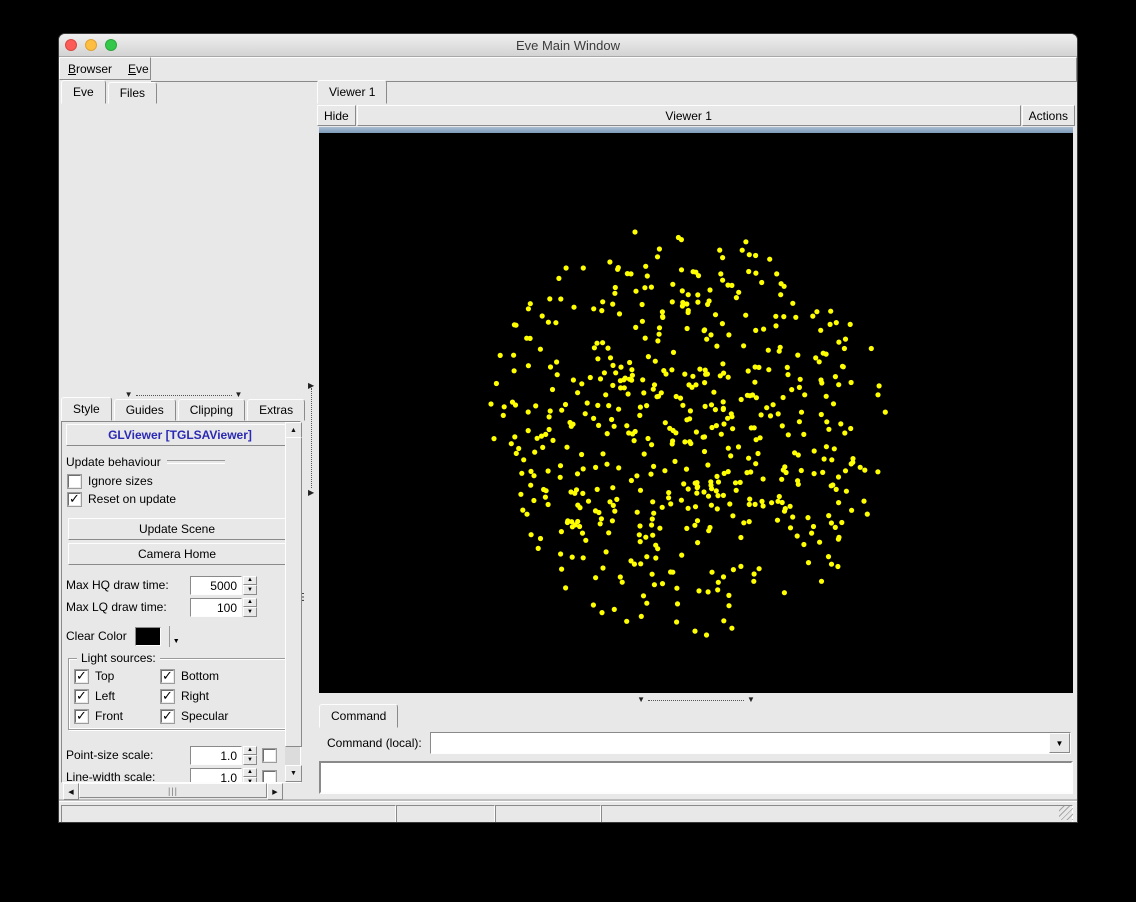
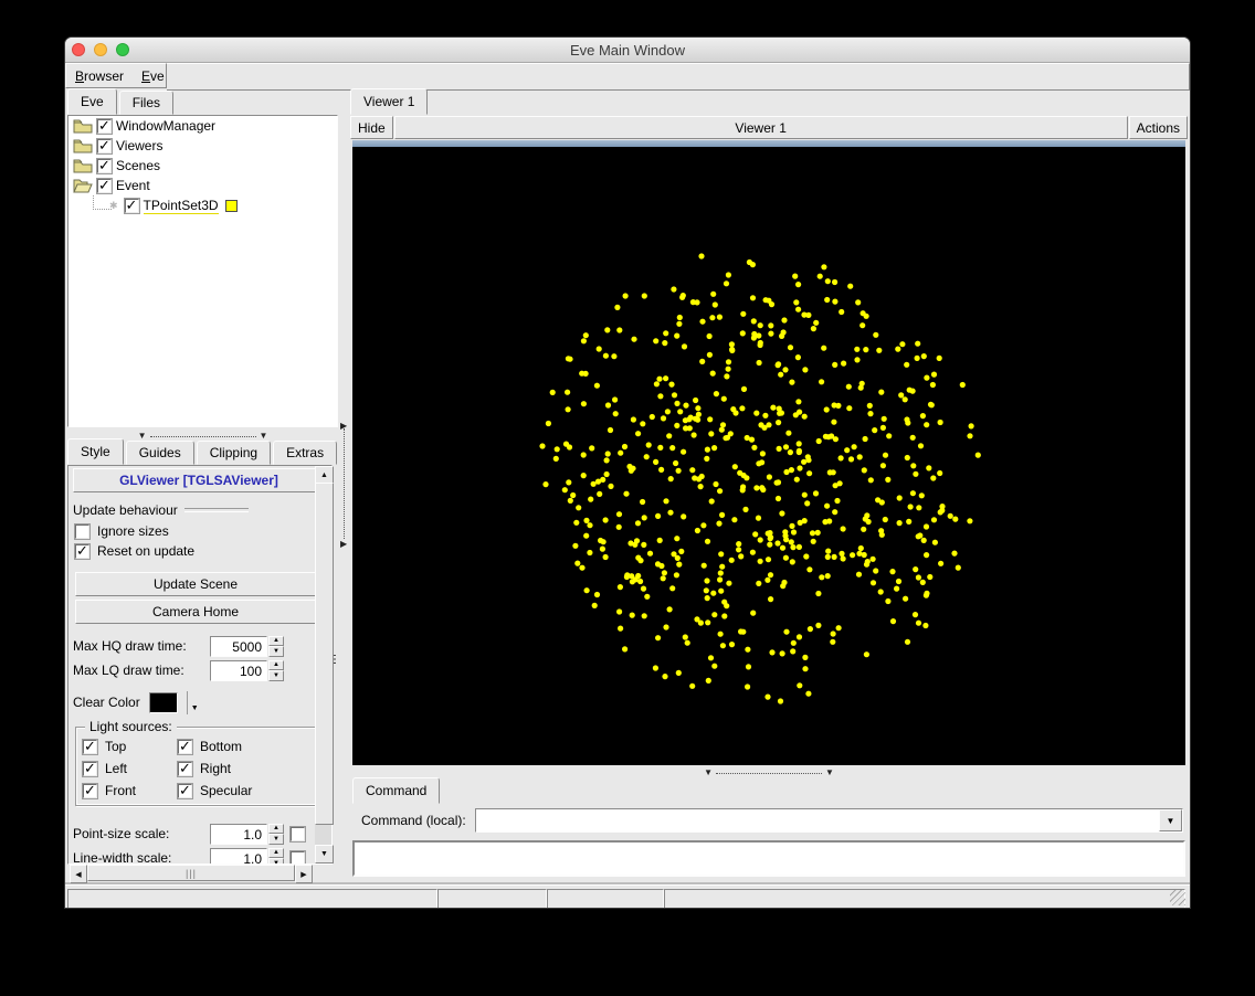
  Eve Main Window
  Browser
  Eve
  Eve
  Files
+ WindowManager
+ Viewers
+ Scenes
+ Event
+ ✱
+ TPointSet3D
  ▼
  ▼
  Style
  Guides
  Clipping
  Extras
  GLViewer [TGLSAViewer]
  Update behaviour
  Ignore sizes
  Reset on update
  Update Scene
  Camera Home
  Max HQ draw time:
  5000
  Max LQ draw time:
  100
  Clear Color
  Light sources:
  Top
  Bottom
  Left
  Right
  Front
  Specular
  Point-size scale:
  1.0
  Line-width scale:
  1.0
  |||
  ▶
  ▶
  Viewer 1
  Hide
  Viewer 1
  Actions
  ▼
  ▼
  Command
  Command (local):
  ▼
